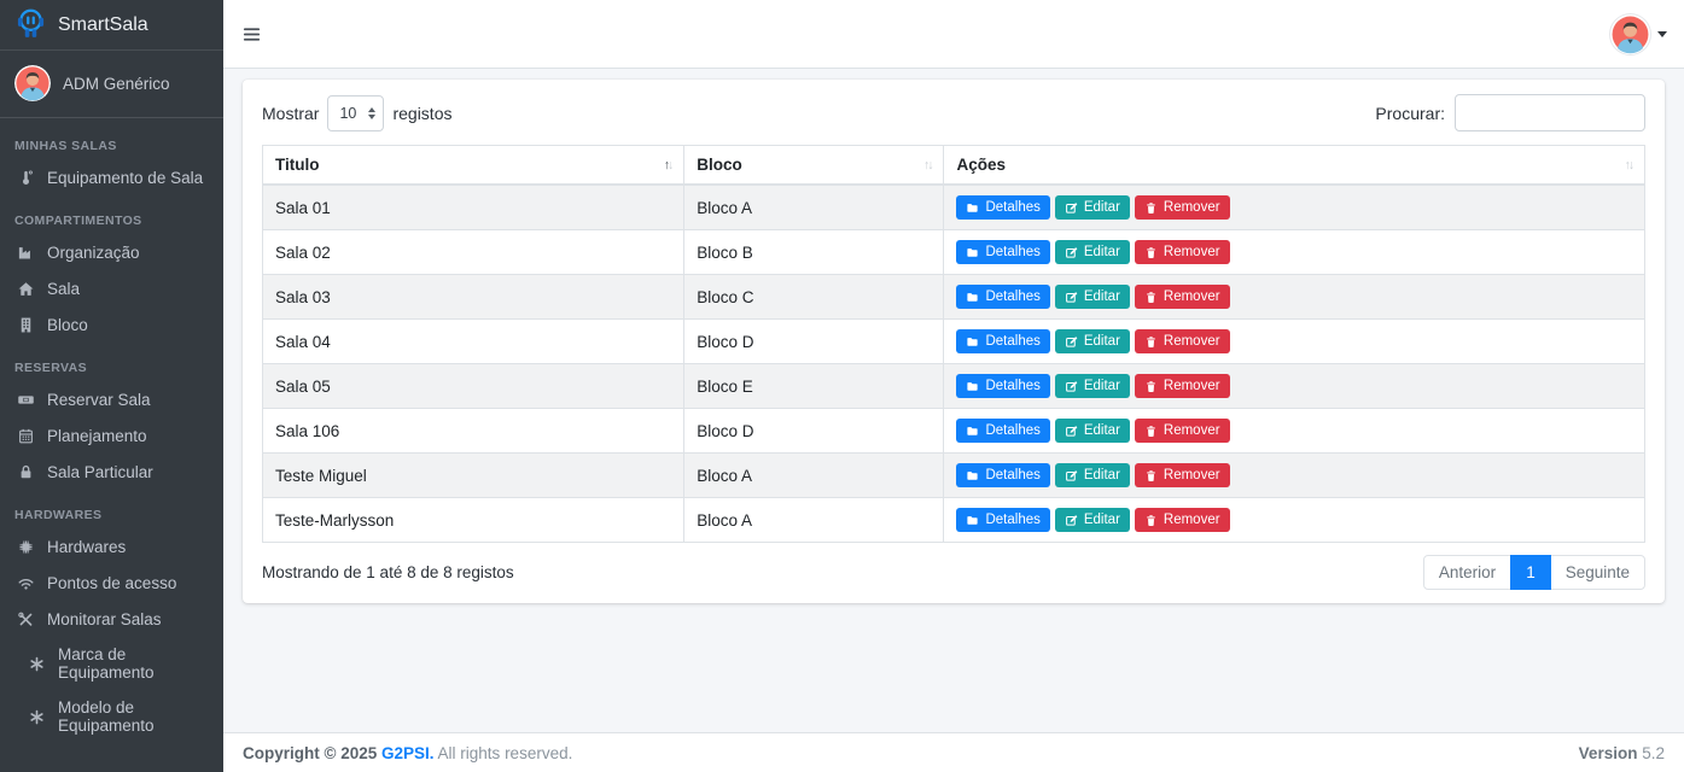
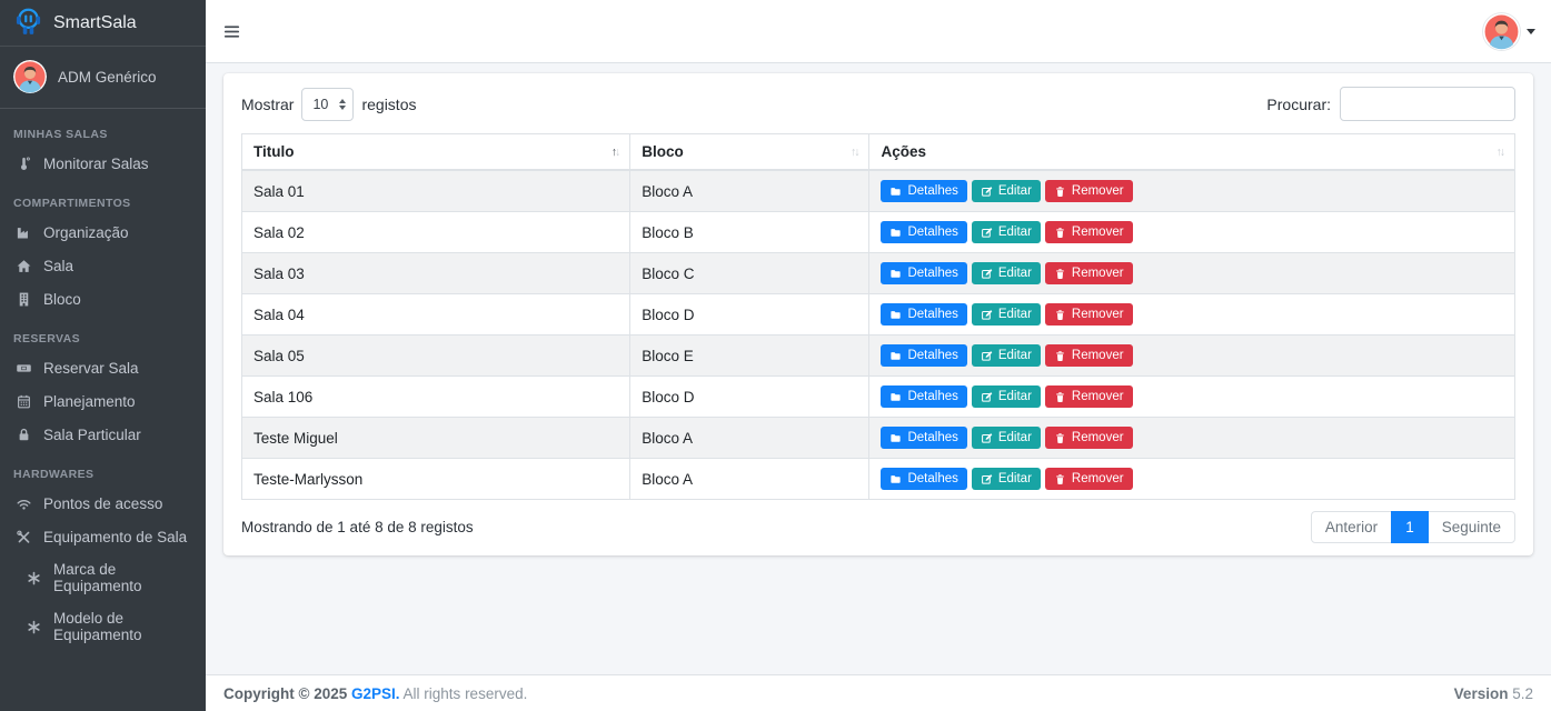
  SmartSala
  ADM Genérico
  MINHAS SALAS
- Equipamento de Sala
+ Monitorar Salas
  COMPARTIMENTOS
  Organização
  Sala
  Bloco
  RESERVAS
  Reservar Sala
  Planejamento
  Sala Particular
  HARDWARES
- Hardwares
  Pontos de acesso
- Monitorar Salas
+ Equipamento de Sala
  Marca de Equipamento
  Modelo de Equipamento
  Mostrar
  10
  registos
  Procurar:
  Titulo ↑↓	Bloco ↑↓	Ações ↑↓
  Sala 01	Bloco A	Detalhes Editar Remover
  Sala 02	Bloco B	Detalhes Editar Remover
  Sala 03	Bloco C	Detalhes Editar Remover
  Sala 04	Bloco D	Detalhes Editar Remover
  Sala 05	Bloco E	Detalhes Editar Remover
  Sala 106	Bloco D	Detalhes Editar Remover
  Teste Miguel	Bloco A	Detalhes Editar Remover
  Teste-Marlysson	Bloco A	Detalhes Editar Remover
  Mostrando de 1 até 8 de 8 registos
  Anterior
  1
  Seguinte
  Copyright © 2025 G2PSI. All rights reserved.
  Version 5.2
